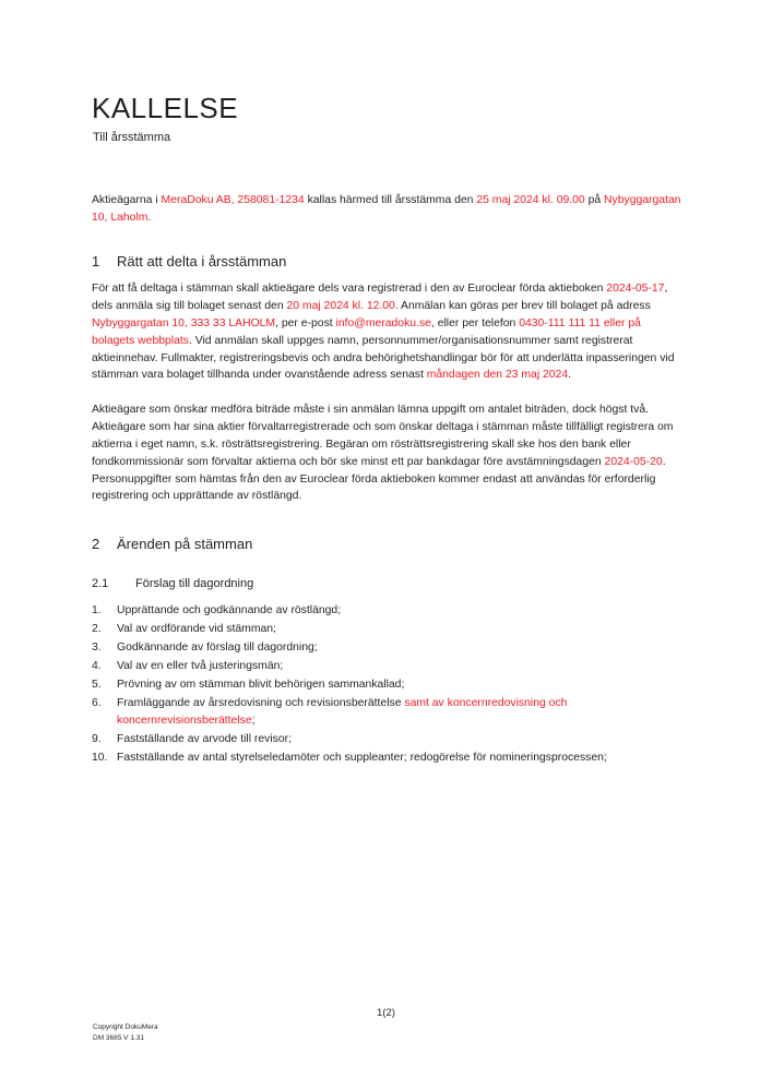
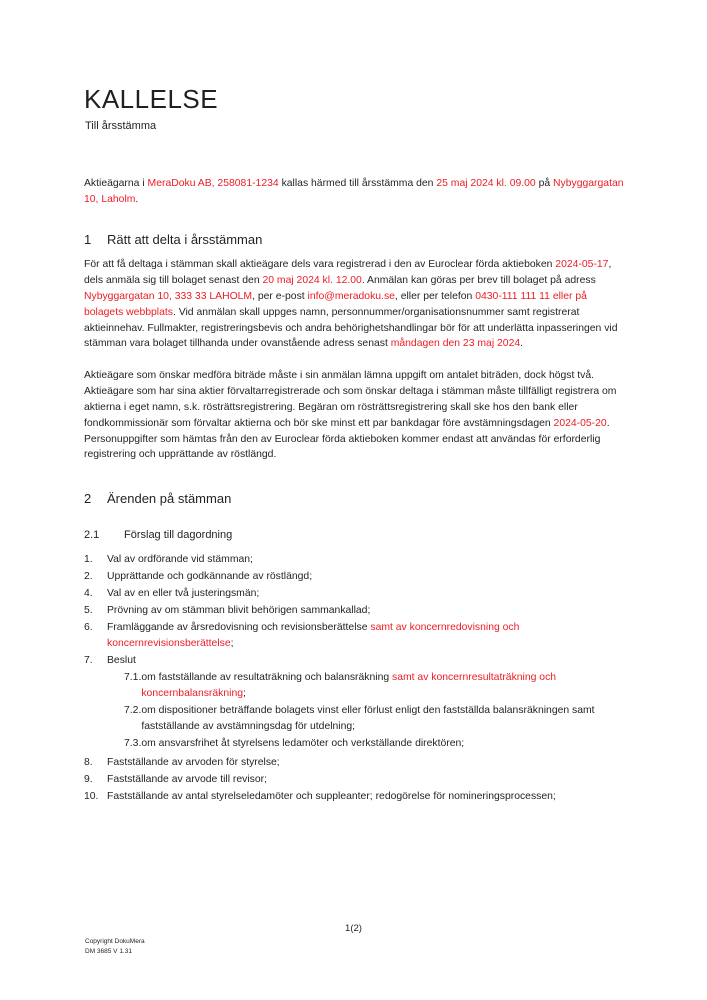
  KALLELSE
  Till årsstämma
  Aktieägarna i MeraDoku AB, 258081-1234 kallas härmed till årsstämma den 25 maj 2024 kl. 09.00 på Nybyggargatan 10, Laholm.
  1
  Rätt att delta i årsstämman
  För att få deltaga i stämman skall aktieägare dels vara registrerad i den av Euroclear förda aktieboken 2024-05-17, dels anmäla sig till bolaget senast den 20 maj 2024 kl. 12.00. Anmälan kan göras per brev till bolaget på adress Nybyggargatan 10, 333 33 LAHOLM, per e-post info@meradoku.se, eller per telefon 0430-111 111 11 eller på bolagets webbplats. Vid anmälan skall uppges namn, personnummer/organisationsnummer samt registrerat aktieinnehav. Fullmakter, registreringsbevis och andra behörighetshandlingar bör för att underlätta inpasseringen vid stämman vara bolaget tillhanda under ovanstående adress senast måndagen den 23 maj 2024.
  Aktieägare som önskar medföra biträde måste i sin anmälan lämna uppgift om antalet biträden, dock högst två. Aktieägare som har sina aktier förvaltarregistrerade och som önskar deltaga i stämman måste tillfälligt registrera om aktierna i eget namn, s.k. rösträttsregistrering. Begäran om rösträttsregistrering skall ske hos den bank eller fondkommissionär som förvaltar aktierna och bör ske minst ett par bankdagar före avstämningsdagen 2024-05-20. Personuppgifter som hämtas från den av Euroclear förda aktieboken kommer endast att användas för erforderlig registrering och upprättande av röstlängd.
  2
  Ärenden på stämman
  2.1
  Förslag till dagordning
  1.
- Upprättande och godkännande av röstlängd;
+ Val av ordförande vid stämman;
  2.
- Val av ordförande vid stämman;
+ Upprättande och godkännande av röstlängd;
- 3.
- Godkännande av förslag till dagordning;
  4.
  Val av en eller två justeringsmän;
  5.
  Prövning av om stämman blivit behörigen sammankallad;
  6.
  Framläggande av årsredovisning och revisionsberättelse samt av koncernredovisning och koncernrevisionsberättelse;
+ 7.
+ Beslut
+ 7.1.
+ om fastställande av resultaträkning och balansräkning samt av koncernresultaträkning och koncernbalansräkning;
+ 7.2.
+ om dispositioner beträffande bolagets vinst eller förlust enligt den fastställda balansräkningen samt fastställande av avstämningsdag för utdelning;
+ 7.3.
+ om ansvarsfrihet åt styrelsens ledamöter och verkställande direktören;
+ 8.
+ Fastställande av arvoden för styrelse;
  9.
  Fastställande av arvode till revisor;
  10.
  Fastställande av antal styrelseledamöter och suppleanter; redogörelse för nomineringsprocessen;
  1(2)
